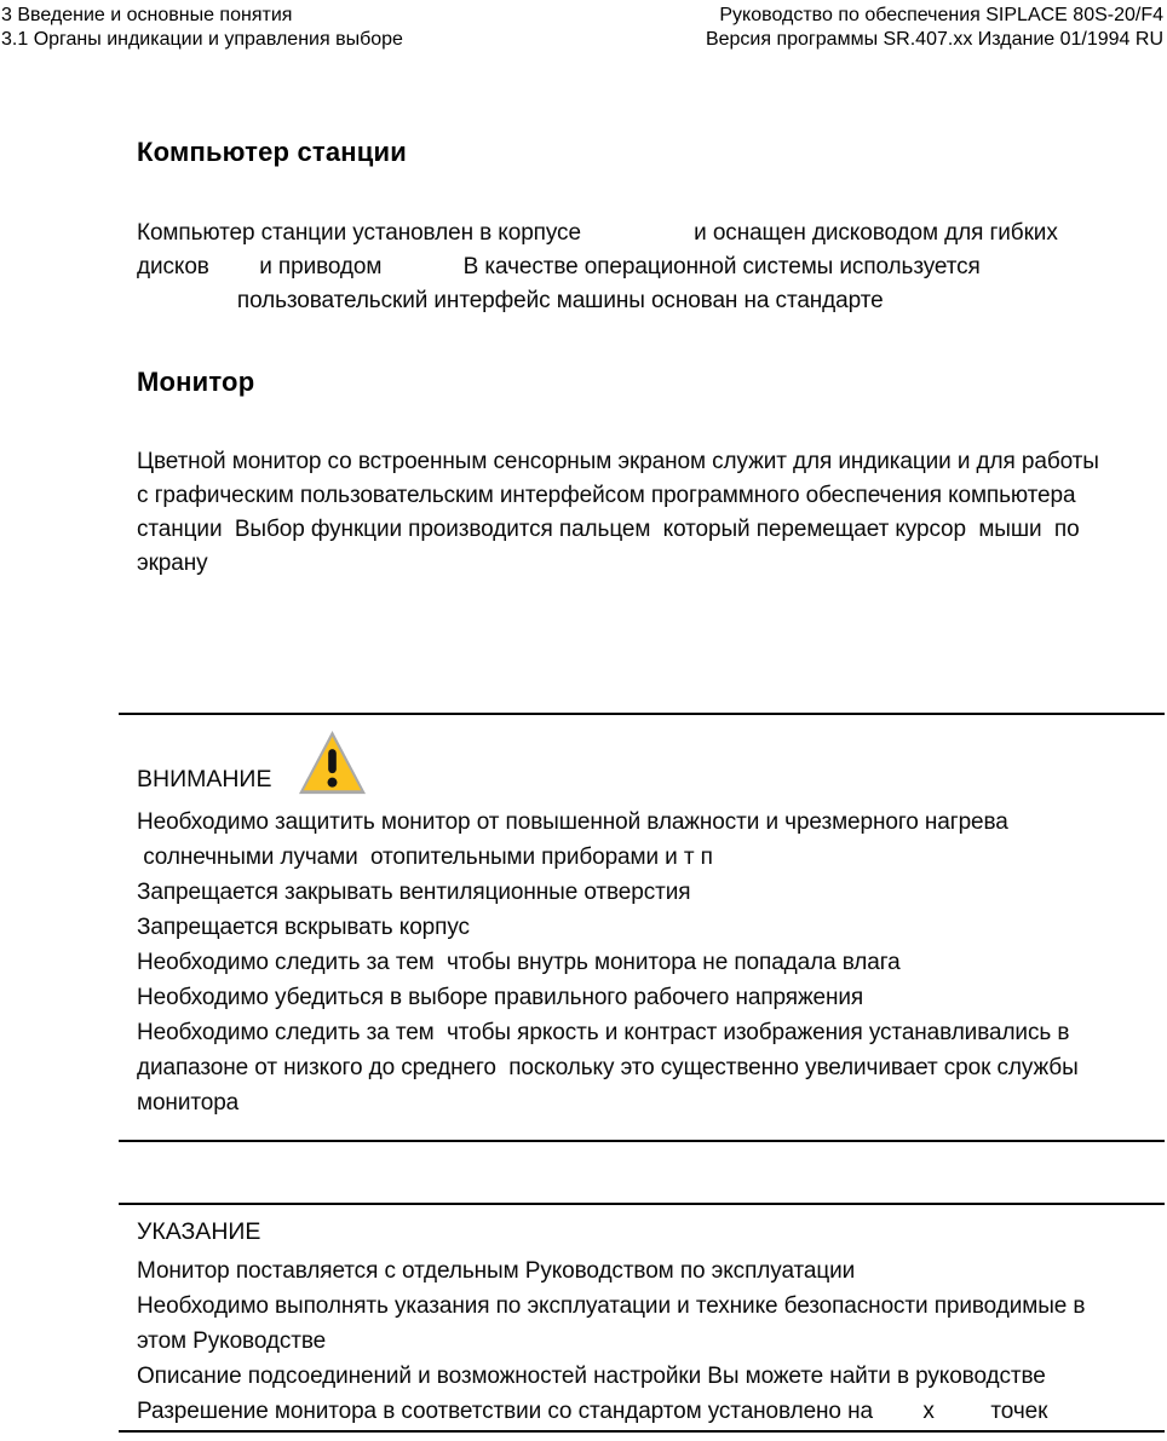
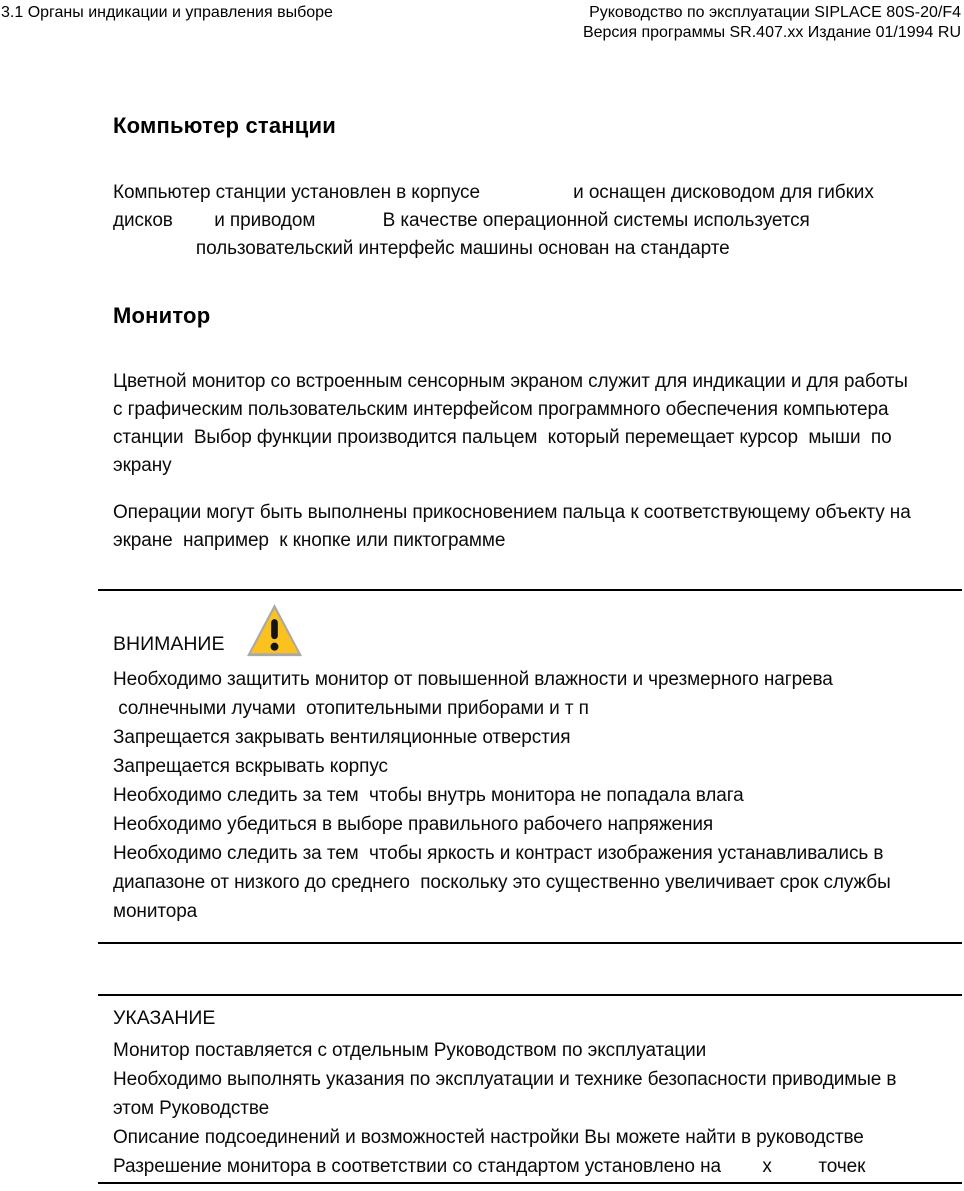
- 3 Введение и основные понятия
  3.1 Органы индикации и управления выборе
- Руководство по обеспечения SIPLACE 80S-20/F4
+ Руководство по эксплуатации SIPLACE 80S-20/F4
  Версия программы SR.407.xx Издание 01/1994 RU
  Компьютер станции
  Компьютер станции установлен в корпусе и оснащен дисководом для гибких
  дисков и приводом В качестве операционной системы используется
  пользовательский интерфейс машины основан на стандарте
  Монитор
  Цветной монитор со встроенным сенсорным экраном служит для индикации и для работы
  с графическим пользовательским интерфейсом программного обеспечения компьютера
  станции Выбор функции производится пальцем который перемещает курсор мыши по
  экрану
+ Операции могут быть выполнены прикосновением пальца к соответствующему объекту на
+ экране например к кнопке или пиктограмме
  ВНИМАНИЕ
  Необходимо защитить монитор от повышенной влажности и чрезмерного нагрева
  солнечными лучами отопительными приборами и т п
  Запрещается закрывать вентиляционные отверстия
  Запрещается вскрывать корпус
  Необходимо следить за тем чтобы внутрь монитора не попадала влага
  Необходимо убедиться в выборе правильного рабочего напряжения
  Необходимо следить за тем чтобы яркость и контраст изображения устанавливались в
  диапазоне от низкого до среднего поскольку это существенно увеличивает срок службы
  монитора
  УКАЗАНИЕ
  Монитор поставляется с отдельным Руководством по эксплуатации
  Необходимо выполнять указания по эксплуатации и технике безопасности приводимые в
  этом Руководстве
  Описание подсоединений и возможностей настройки Вы можете найти в руководстве
  Разрешение монитора в соответствии со стандартом установлено на х точек
